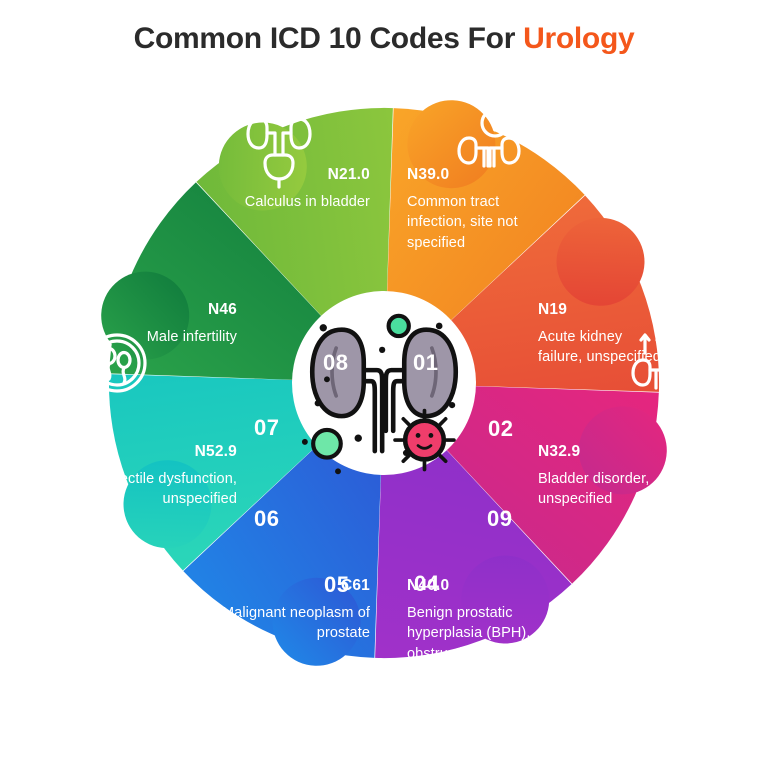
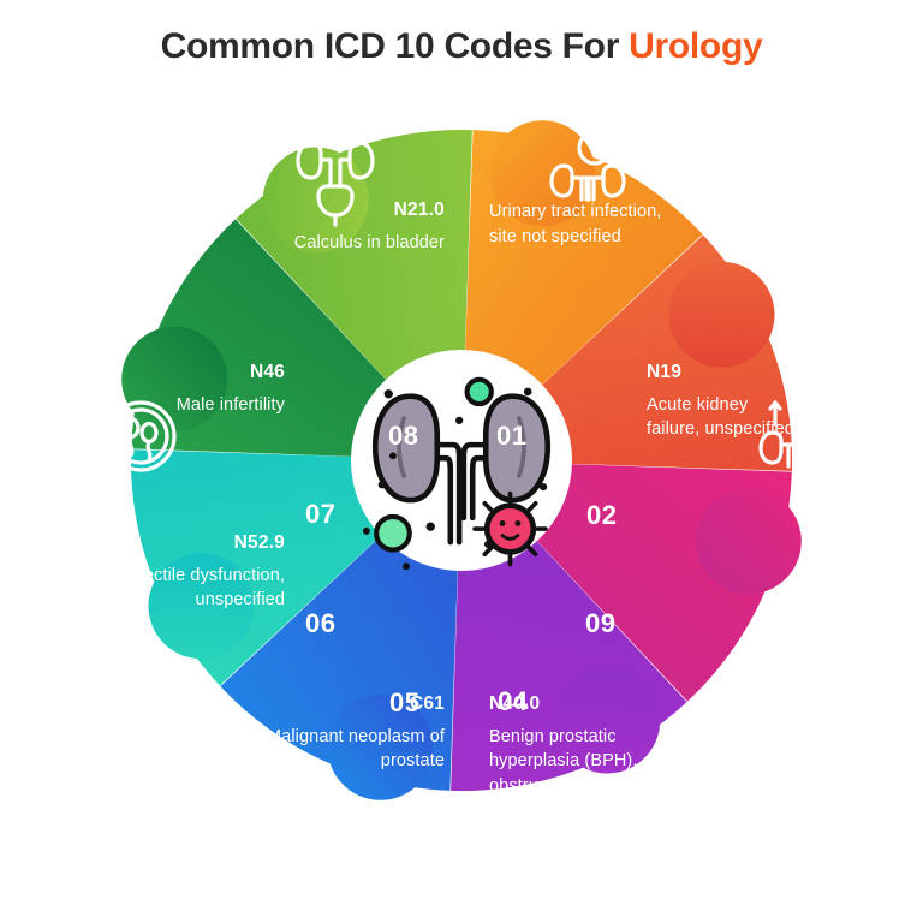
  Common ICD 10 Codes For Urology
  01
  02
  09
  04
  05
  06
  07
  08
- N39.0
- Common tract infection, site not specified
+ Urinary tract infection, site not specified
  N19
  Acute kidney failure, unspecified
- N32.9
- Bladder disorder, unspecified
  N40.0
  Benign prostatic hyperplasia (BPH), obstructive
  C61
  Malignant neoplasm of prostate
  N52.9
  Erectile dysfunction, unspecified
  N46
  Male infertility
  N21.0
  Calculus in bladder
